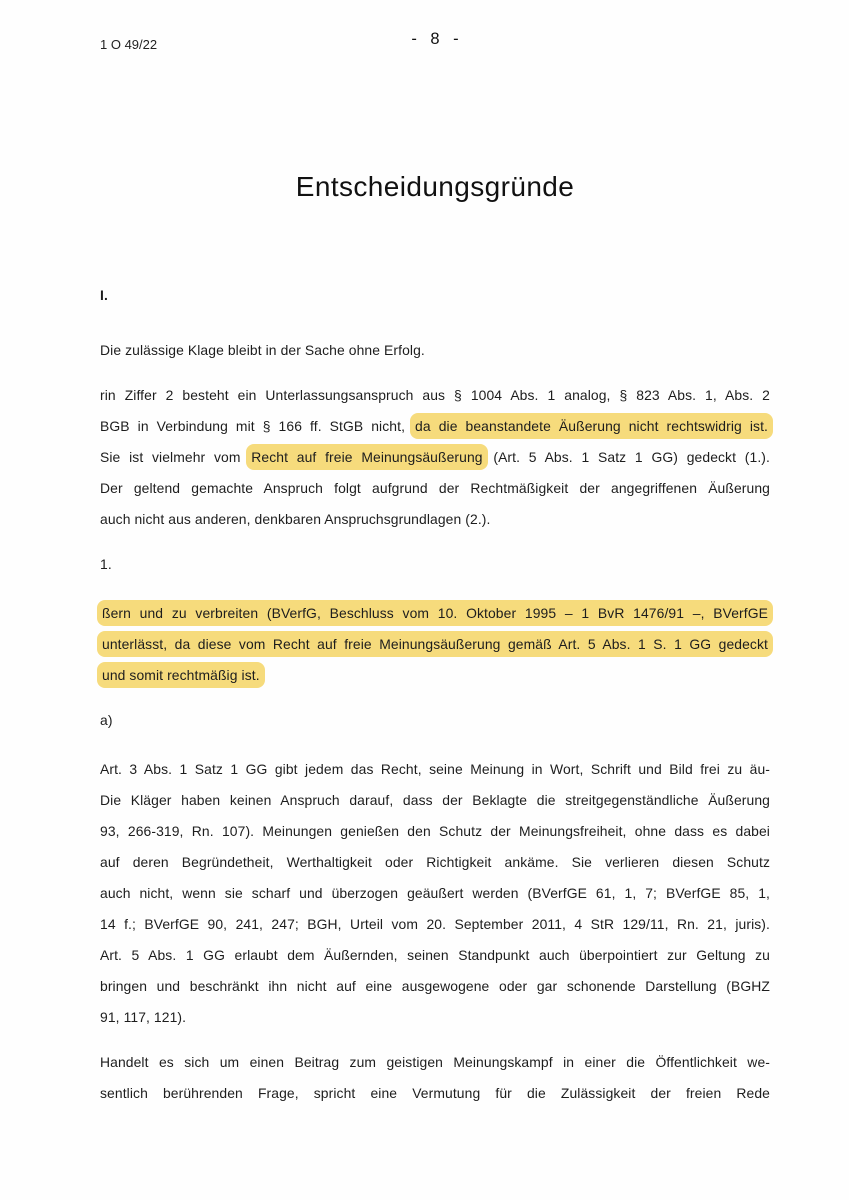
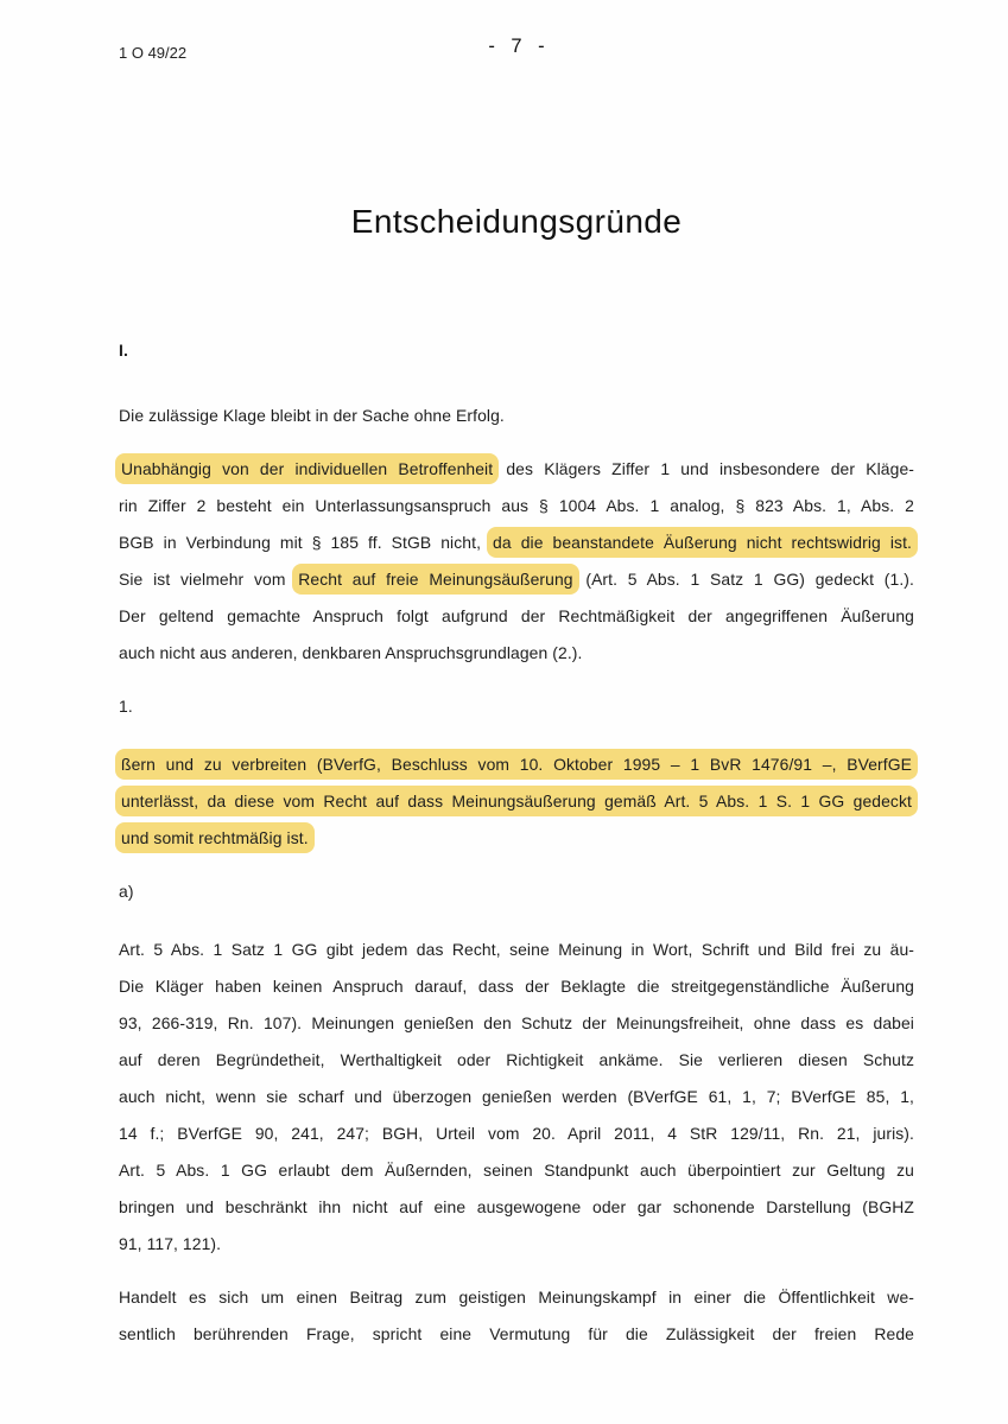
  1 O 49/22
- - 8 -
+ - 7 -
  Entscheidungsgründe
  I.
  Die zulässige Klage bleibt in der Sache ohne Erfolg.
+ Unabhängig von der individuellen Betroffenheit des Klägers Ziffer 1 und insbesondere der Kläge-
  rin Ziffer 2 besteht ein Unterlassungsanspruch aus § 1004 Abs. 1 analog, § 823 Abs. 1, Abs. 2
- BGB in Verbindung mit § 166 ff. StGB nicht, da die beanstandete Äußerung nicht rechtswidrig ist.
+ BGB in Verbindung mit § 185 ff. StGB nicht, da die beanstandete Äußerung nicht rechtswidrig ist.
  Sie ist vielmehr vom Recht auf freie Meinungsäußerung (Art. 5 Abs. 1 Satz 1 GG) gedeckt (1.).
  Der geltend gemachte Anspruch folgt aufgrund der Rechtmäßigkeit der angegriffenen Äußerung
  auch nicht aus anderen, denkbaren Anspruchsgrundlagen (2.).
  1.
  ßern und zu verbreiten (BVerfG, Beschluss vom 10. Oktober 1995 – 1 BvR 1476/91 –, BVerfGE
- unterlässt, da diese vom Recht auf freie Meinungsäußerung gemäß Art. 5 Abs. 1 S. 1 GG gedeckt
+ unterlässt, da diese vom Recht auf dass Meinungsäußerung gemäß Art. 5 Abs. 1 S. 1 GG gedeckt
  und somit rechtmäßig ist.
  a)
- Art. 3 Abs. 1 Satz 1 GG gibt jedem das Recht, seine Meinung in Wort, Schrift und Bild frei zu äu-
+ Art. 5 Abs. 1 Satz 1 GG gibt jedem das Recht, seine Meinung in Wort, Schrift und Bild frei zu äu-
  Die Kläger haben keinen Anspruch darauf, dass der Beklagte die streitgegenständliche Äußerung
  93, 266-319, Rn. 107). Meinungen genießen den Schutz der Meinungsfreiheit, ohne dass es dabei
  auf deren Begründetheit, Werthaltigkeit oder Richtigkeit ankäme. Sie verlieren diesen Schutz
- auch nicht, wenn sie scharf und überzogen geäußert werden (BVerfGE 61, 1, 7; BVerfGE 85, 1,
+ auch nicht, wenn sie scharf und überzogen genießen werden (BVerfGE 61, 1, 7; BVerfGE 85, 1,
- 14 f.; BVerfGE 90, 241, 247; BGH, Urteil vom 20. September 2011, 4 StR 129/11, Rn. 21, juris).
+ 14 f.; BVerfGE 90, 241, 247; BGH, Urteil vom 20. April 2011, 4 StR 129/11, Rn. 21, juris).
  Art. 5 Abs. 1 GG erlaubt dem Äußernden, seinen Standpunkt auch überpointiert zur Geltung zu
  bringen und beschränkt ihn nicht auf eine ausgewogene oder gar schonende Darstellung (BGHZ
  91, 117, 121).
  Handelt es sich um einen Beitrag zum geistigen Meinungskampf in einer die Öffentlichkeit we-
  sentlich berührenden Frage, spricht eine Vermutung für die Zulässigkeit der freien Rede
